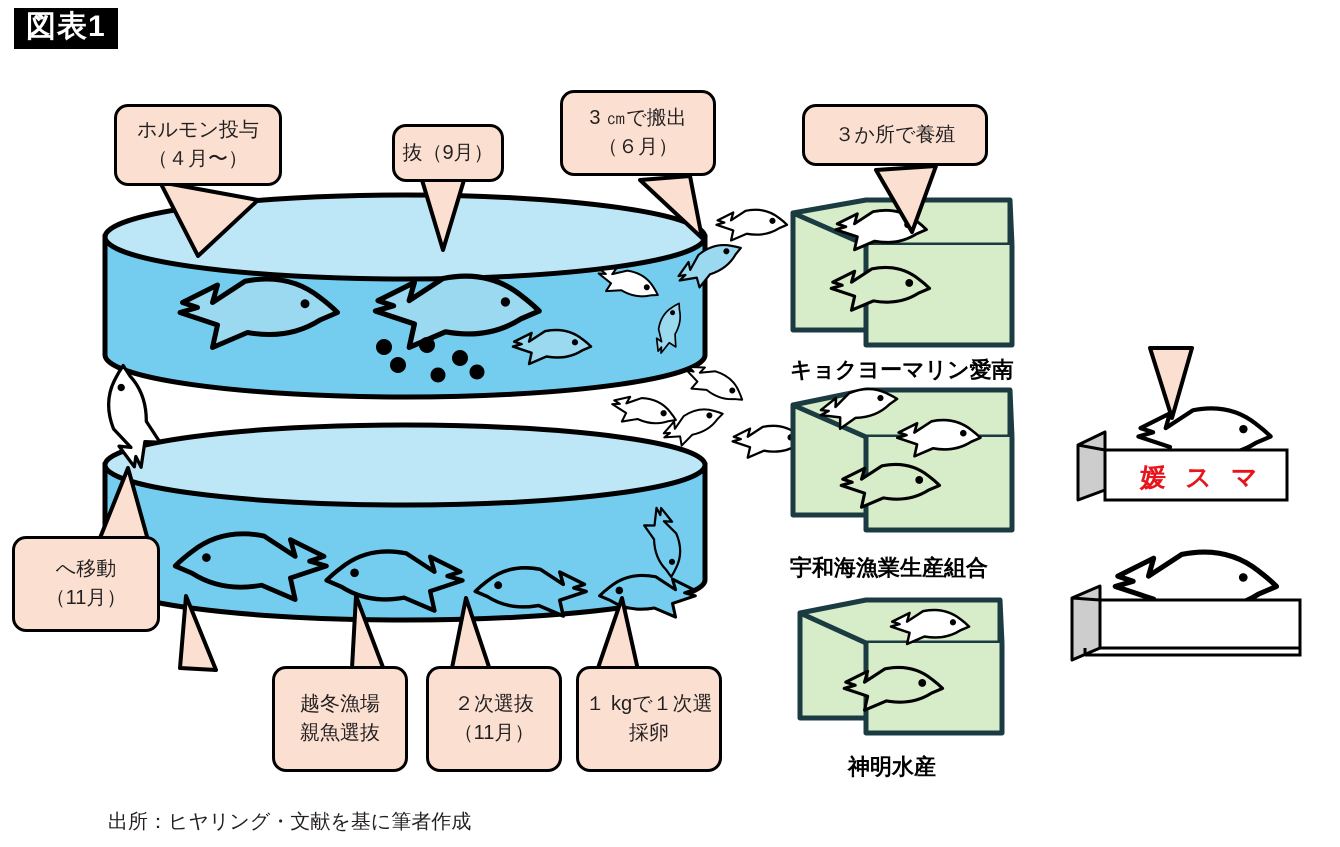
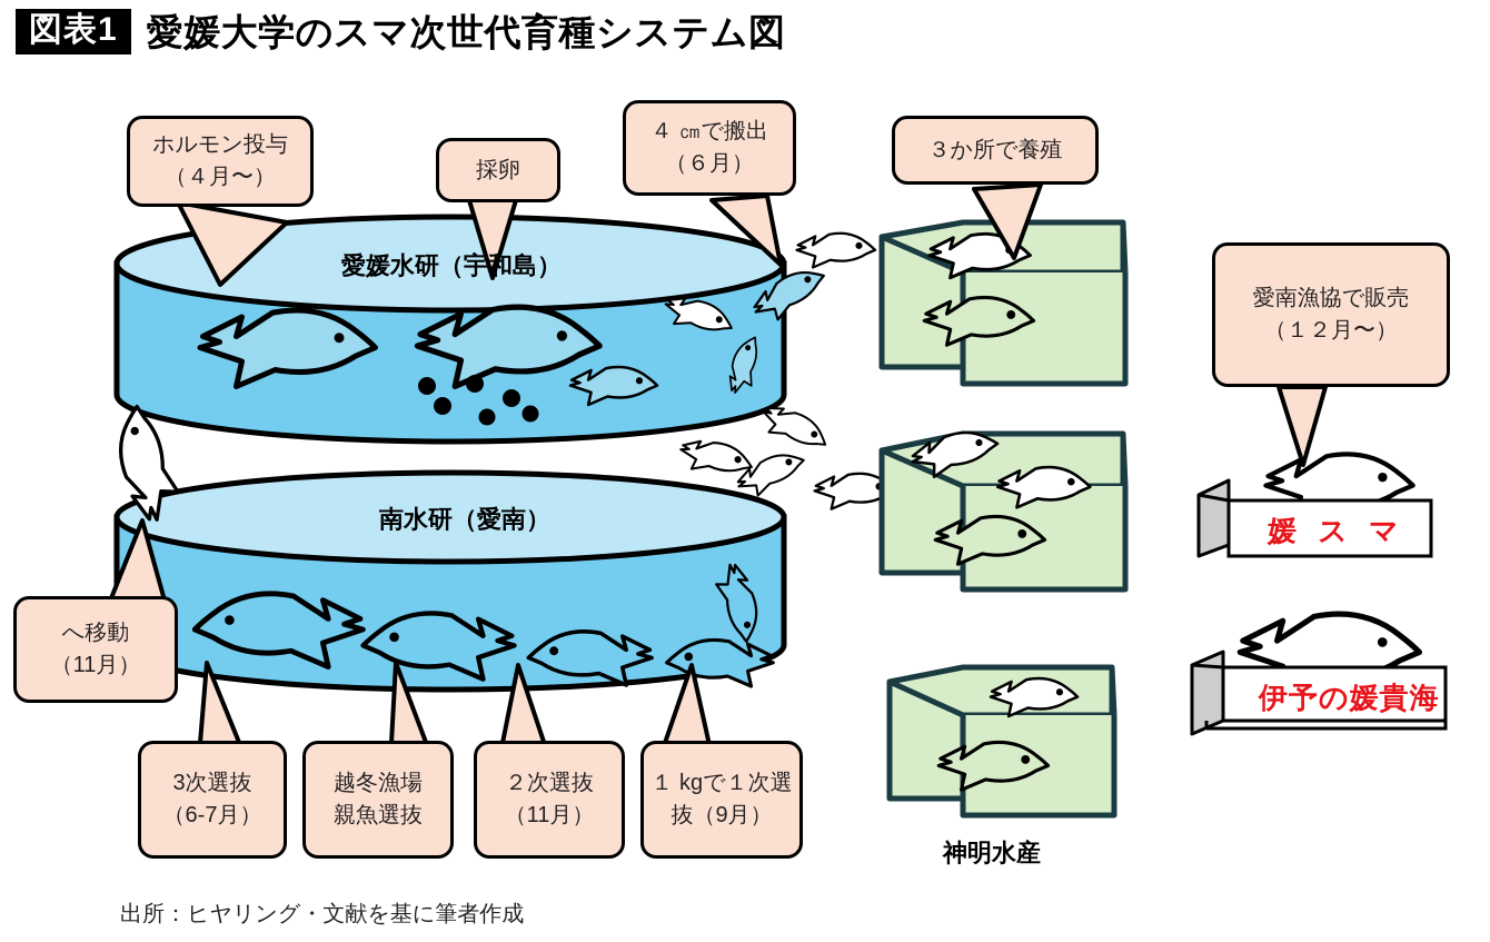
  図表1
+ 愛媛大学のスマ次世代育種システム図
+ 愛媛水研（宇和島）
+ 南水研（愛南）
  ホルモン投与
  （４月〜）
- 抜（9月）
+ 採卵
- 3 ㎝で搬出
+ ４ ㎝で搬出
  （６月）
  ３か所で養殖
+ 愛南漁協で販売
+ （１２月〜）
  へ移動
  （11月）
+ 3次選抜
+ （6-7月）
  越冬漁場
  親魚選抜
  ２次選抜
  （11月）
  １ kgで１次選
- 採卵
+ 抜（9月）
- キョクヨーマリン愛南
- 宇和海漁業生産組合
  神明水産
  媛 ス マ
+ 伊予の媛貴海
  出所：ヒヤリング・文献を基に筆者作成
